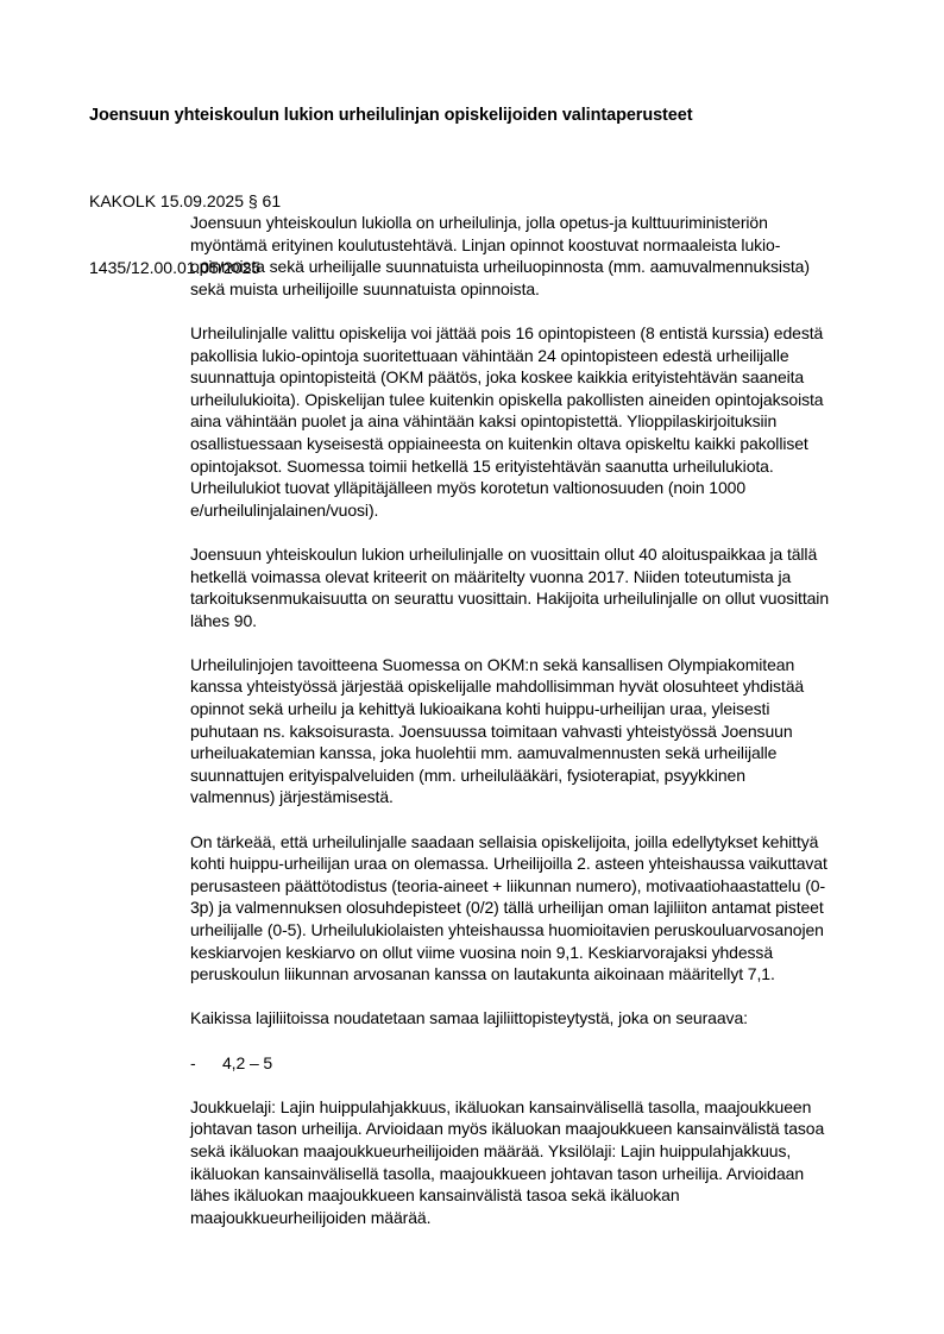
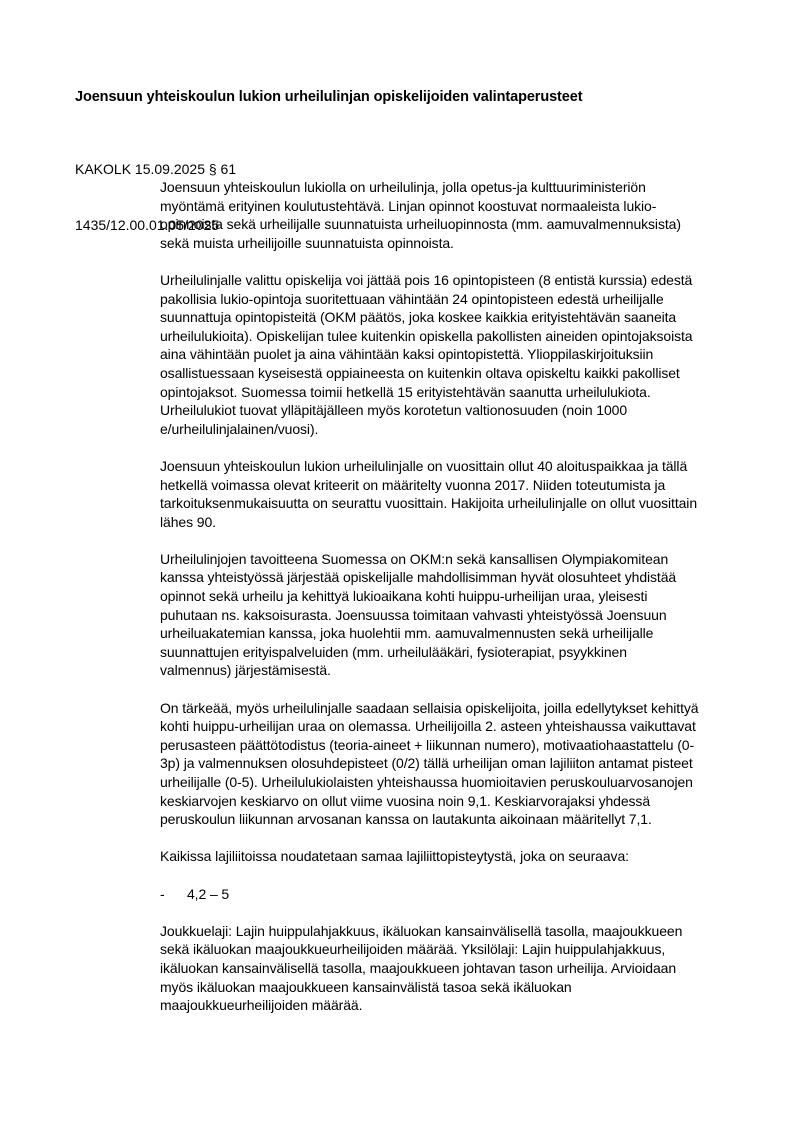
  Joensuun yhteiskoulun lukion urheilulinjan opiskelijoiden valintaperusteet
  KAKOLK 15.09.2025 § 61
  1435/12.00.01.05/2025
  Joensuun yhteiskoulun lukiolla on urheilulinja, jolla opetus-ja kulttuuriministeriön
  myöntämä erityinen koulutustehtävä. Linjan opinnot koostuvat normaaleista lukio-
  opinnoista sekä urheilijalle suunnatuista urheiluopinnosta (mm. aamuvalmennuksista)
  sekä muista urheilijoille suunnatuista opinnoista.
  Urheilulinjalle valittu opiskelija voi jättää pois 16 opintopisteen (8 entistä kurssia) edestä
  pakollisia lukio-opintoja suoritettuaan vähintään 24 opintopisteen edestä urheilijalle
  suunnattuja opintopisteitä (OKM päätös, joka koskee kaikkia erityistehtävän saaneita
  urheilulukioita). Opiskelijan tulee kuitenkin opiskella pakollisten aineiden opintojaksoista
  aina vähintään puolet ja aina vähintään kaksi opintopistettä. Ylioppilaskirjoituksiin
  osallistuessaan kyseisestä oppiaineesta on kuitenkin oltava opiskeltu kaikki pakolliset
  opintojaksot. Suomessa toimii hetkellä 15 erityistehtävän saanutta urheilulukiota.
  Urheilulukiot tuovat ylläpitäjälleen myös korotetun valtionosuuden (noin 1000
  e/urheilulinjalainen/vuosi).
  Joensuun yhteiskoulun lukion urheilulinjalle on vuosittain ollut 40 aloituspaikkaa ja tällä
  hetkellä voimassa olevat kriteerit on määritelty vuonna 2017. Niiden toteutumista ja
  tarkoituksenmukaisuutta on seurattu vuosittain. Hakijoita urheilulinjalle on ollut vuosittain
  lähes 90.
  Urheilulinjojen tavoitteena Suomessa on OKM:n sekä kansallisen Olympiakomitean
  kanssa yhteistyössä järjestää opiskelijalle mahdollisimman hyvät olosuhteet yhdistää
  opinnot sekä urheilu ja kehittyä lukioaikana kohti huippu-urheilijan uraa, yleisesti
  puhutaan ns. kaksoisurasta. Joensuussa toimitaan vahvasti yhteistyössä Joensuun
  urheiluakatemian kanssa, joka huolehtii mm. aamuvalmennusten sekä urheilijalle
  suunnattujen erityispalveluiden (mm. urheilulääkäri, fysioterapiat, psyykkinen
  valmennus) järjestämisestä.
- On tärkeää, että urheilulinjalle saadaan sellaisia opiskelijoita, joilla edellytykset kehittyä
+ On tärkeää, myös urheilulinjalle saadaan sellaisia opiskelijoita, joilla edellytykset kehittyä
  kohti huippu-urheilijan uraa on olemassa. Urheilijoilla 2. asteen yhteishaussa vaikuttavat
  perusasteen päättötodistus (teoria-aineet + liikunnan numero), motivaatiohaastattelu (0-
  3p) ja valmennuksen olosuhdepisteet (0/2) tällä urheilijan oman lajiliiton antamat pisteet
  urheilijalle (0-5). Urheilulukiolaisten yhteishaussa huomioitavien peruskouluarvosanojen
  keskiarvojen keskiarvo on ollut viime vuosina noin 9,1. Keskiarvorajaksi yhdessä
  peruskoulun liikunnan arvosanan kanssa on lautakunta aikoinaan määritellyt 7,1.
  Kaikissa lajiliitoissa noudatetaan samaa lajiliittopisteytystä, joka on seuraava:
  -
  4,2 – 5
  Joukkuelaji: Lajin huippulahjakkuus, ikäluokan kansainvälisellä tasolla, maajoukkueen
- johtavan tason urheilija. Arvioidaan myös ikäluokan maajoukkueen kansainvälistä tasoa
  sekä ikäluokan maajoukkueurheilijoiden määrää. Yksilölaji: Lajin huippulahjakkuus,
  ikäluokan kansainvälisellä tasolla, maajoukkueen johtavan tason urheilija. Arvioidaan
- lähes ikäluokan maajoukkueen kansainvälistä tasoa sekä ikäluokan
+ myös ikäluokan maajoukkueen kansainvälistä tasoa sekä ikäluokan
  maajoukkueurheilijoiden määrää.
